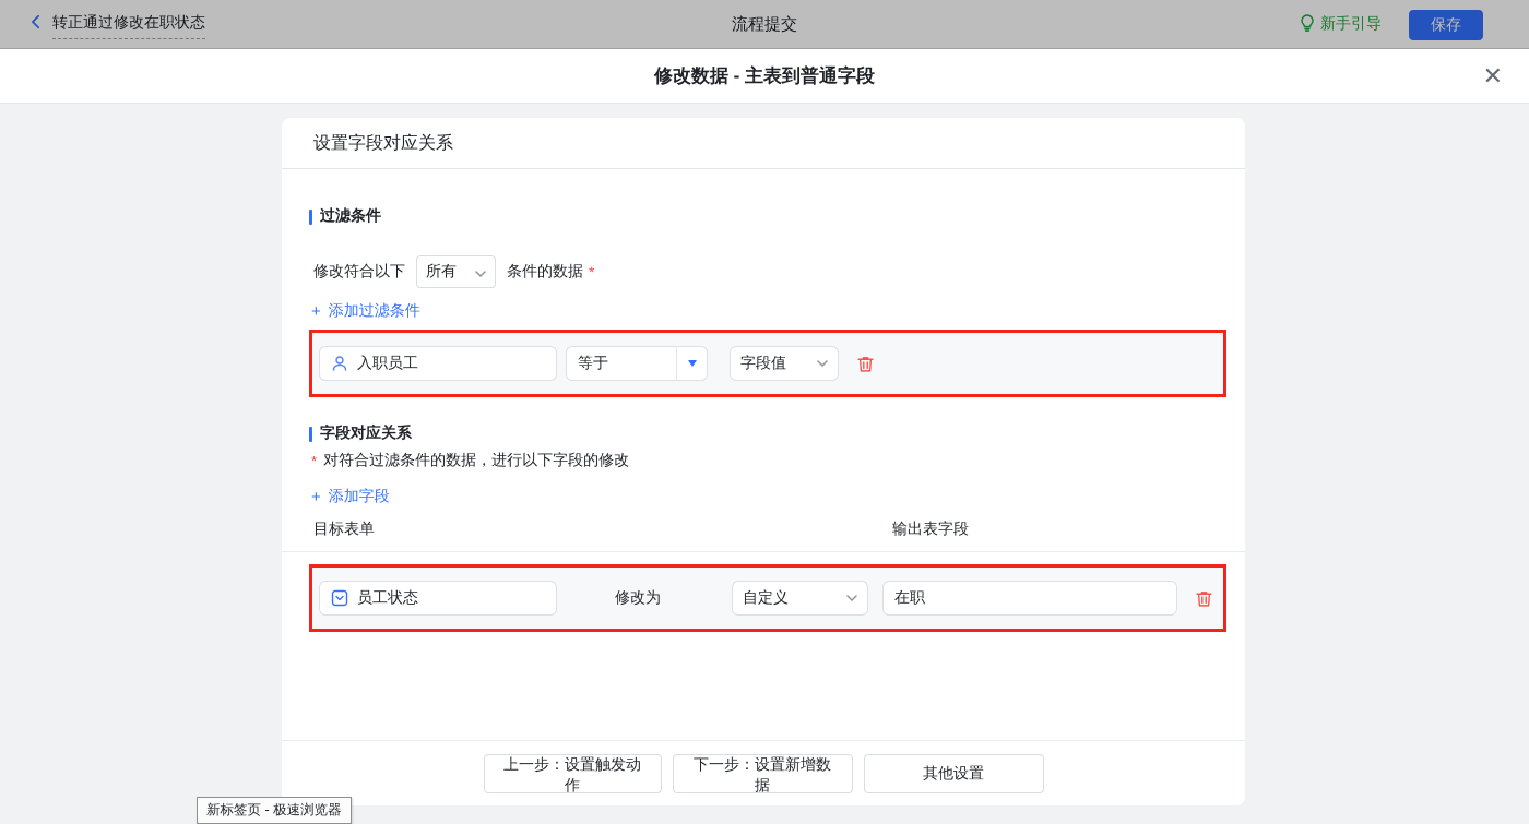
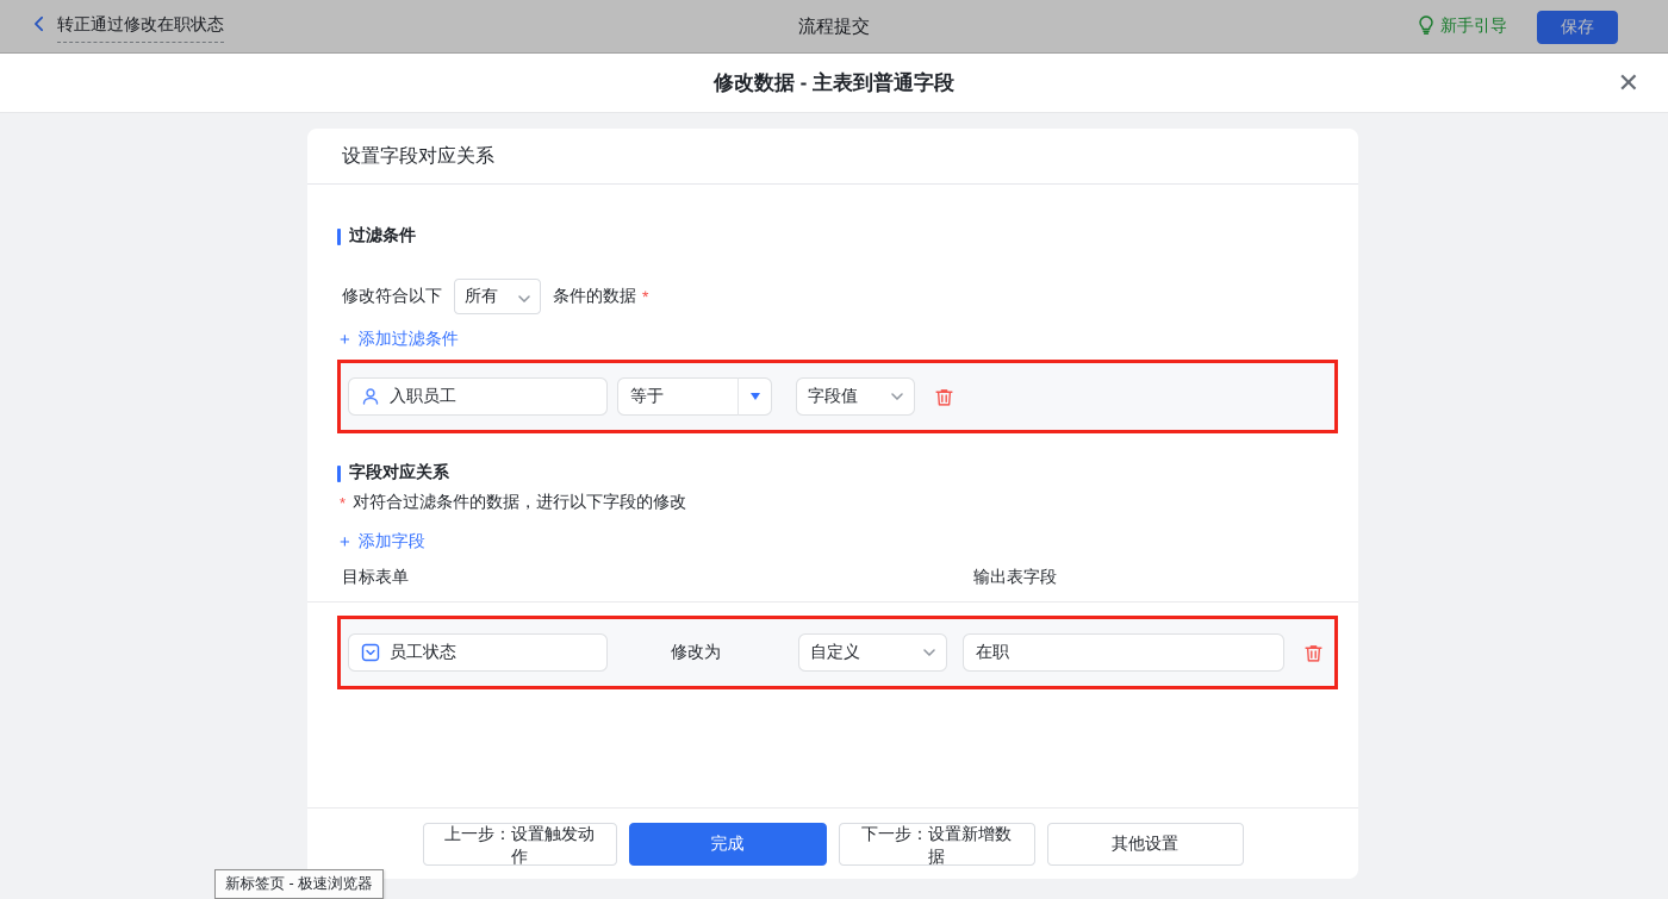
  转正通过修改在职状态
  流程提交
  新手引导
  保存
  修改数据 - 主表到普通字段
  ✕
  设置字段对应关系
  过滤条件
  修改符合以下
  所有
  条件的数据
  *
  +
  添加过滤条件
  入职员工
  等于
  字段值
  字段对应关系
  *
  对符合过滤条件的数据，进行以下字段的修改
  +
  添加字段
  目标表单
  输出表字段
  员工状态
  修改为
  自定义
  在职
  上一步：设置触发动作
+ 完成
  下一步：设置新增数据
  其他设置
  新标签页 - 极速浏览器
